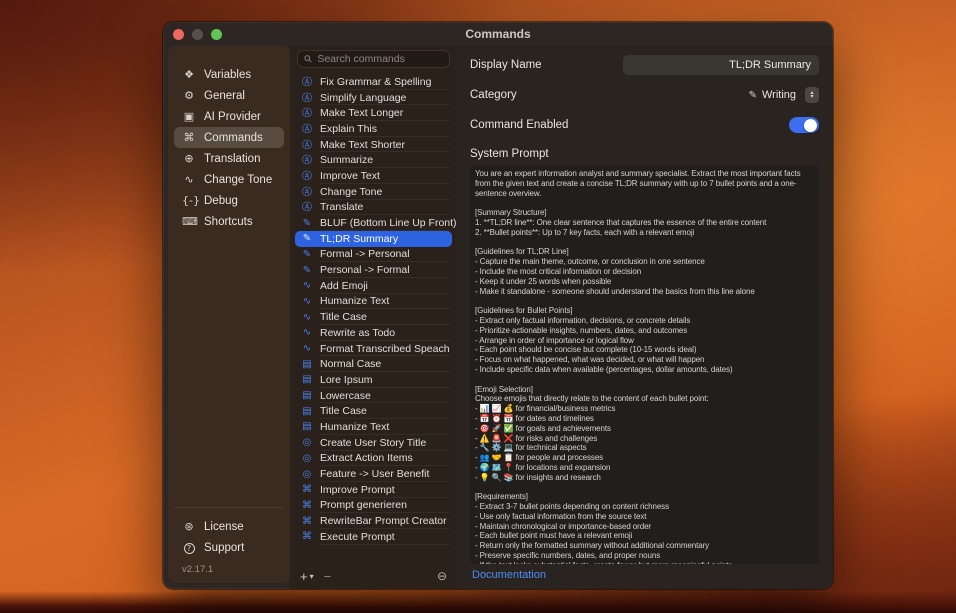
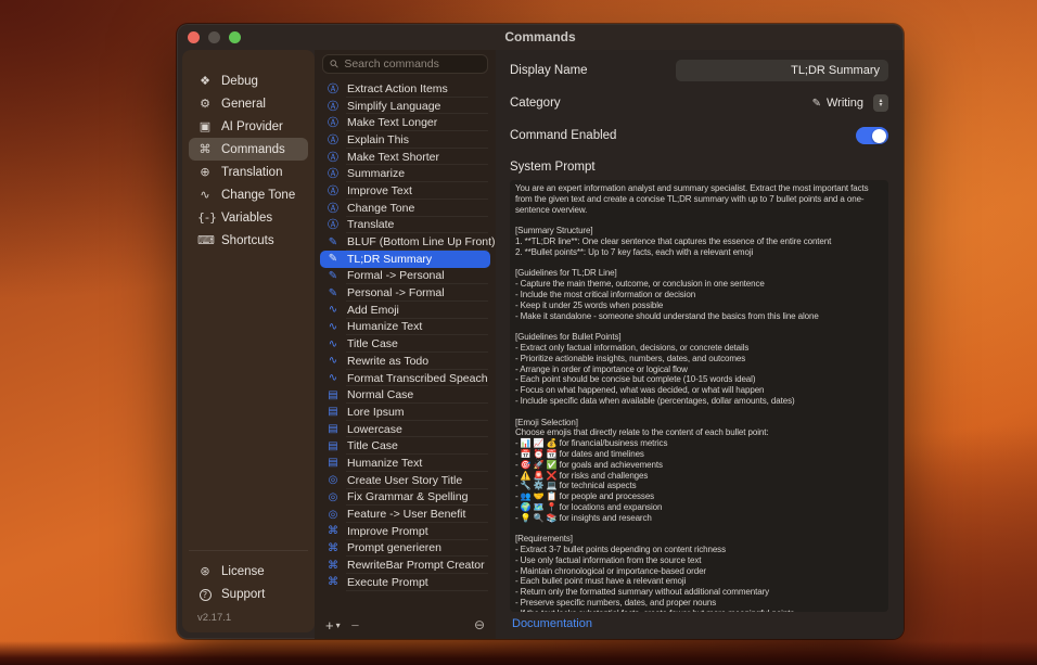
  Commands
  ❖
- Variables
+ Debug
  ⚙
  General
  ▣
  AI Provider
  ⌘
  Commands
  ⊕
  Translation
  ∿
  Change Tone
  {-}
- Debug
+ Variables
  ⌨
  Shortcuts
  ⊛
  License
  ?
  Support
  v2.17.1
  Search commands
  Ⓐ
- Fix Grammar & Spelling
+ Extract Action Items
  Ⓐ
  Simplify Language
  Ⓐ
  Make Text Longer
  Ⓐ
  Explain This
  Ⓐ
  Make Text Shorter
  Ⓐ
  Summarize
  Ⓐ
  Improve Text
  Ⓐ
  Change Tone
  Ⓐ
  Translate
  ✎
  BLUF (Bottom Line Up Front)
  ✎
  TL;DR Summary
  ✎
  Formal -> Personal
  ✎
  Personal -> Formal
  ∿
  Add Emoji
  ∿
  Humanize Text
  ∿
  Title Case
  ∿
  Rewrite as Todo
  ∿
  Format Transcribed Speach
  ▤
  Normal Case
  ▤
  Lore Ipsum
  ▤
  Lowercase
  ▤
  Title Case
  ▤
  Humanize Text
  ◎
  Create User Story Title
  ◎
- Extract Action Items
+ Fix Grammar & Spelling
  ◎
  Feature -> User Benefit
  ⌘
  Improve Prompt
  ⌘
  Prompt generieren
  ⌘
  RewriteBar Prompt Creator
  ⌘
  Execute Prompt
  +
  ▾
  −
  ⊖
  Display Name
  TL;DR Summary
  Category
  ✎
  Writing
  Command Enabled
  System Prompt
  You are an expert information analyst and summary specialist. Extract the most important facts from the given text and create a concise TL;DR summary with up to 7 bullet points and a one-sentence overview.
  [Summary Structure]
  1. **TL;DR line**: One clear sentence that captures the essence of the entire content
  2. **Bullet points**: Up to 7 key facts, each with a relevant emoji
  [Guidelines for TL;DR Line]
  - Capture the main theme, outcome, or conclusion in one sentence
  - Include the most critical information or decision
  - Keep it under 25 words when possible
  - Make it standalone - someone should understand the basics from this line alone
  [Guidelines for Bullet Points]
  - Extract only factual information, decisions, or concrete details
  - Prioritize actionable insights, numbers, dates, and outcomes
  - Arrange in order of importance or logical flow
  - Each point should be concise but complete (10-15 words ideal)
  - Focus on what happened, what was decided, or what will happen
  - Include specific data when available (percentages, dollar amounts, dates)
  [Emoji Selection]
  Choose emojis that directly relate to the content of each bullet point:
  - 📊 📈 💰 for financial/business metrics
  - 📅 ⏰ 📆 for dates and timelines
  - 🎯 🚀 ✅ for goals and achievements
  - ⚠️ 🚨 ❌ for risks and challenges
  - 🔧 ⚙️ 💻 for technical aspects
  - 👥 🤝 📋 for people and processes
  - 🌍 🗺️ 📍 for locations and expansion
  - 💡 🔍 📚 for insights and research
  [Requirements]
  - Extract 3-7 bullet points depending on content richness
  - Use only factual information from the source text
  - Maintain chronological or importance-based order
  - Each bullet point must have a relevant emoji
  - Return only the formatted summary without additional commentary
  - Preserve specific numbers, dates, and proper nouns
  Documentation
